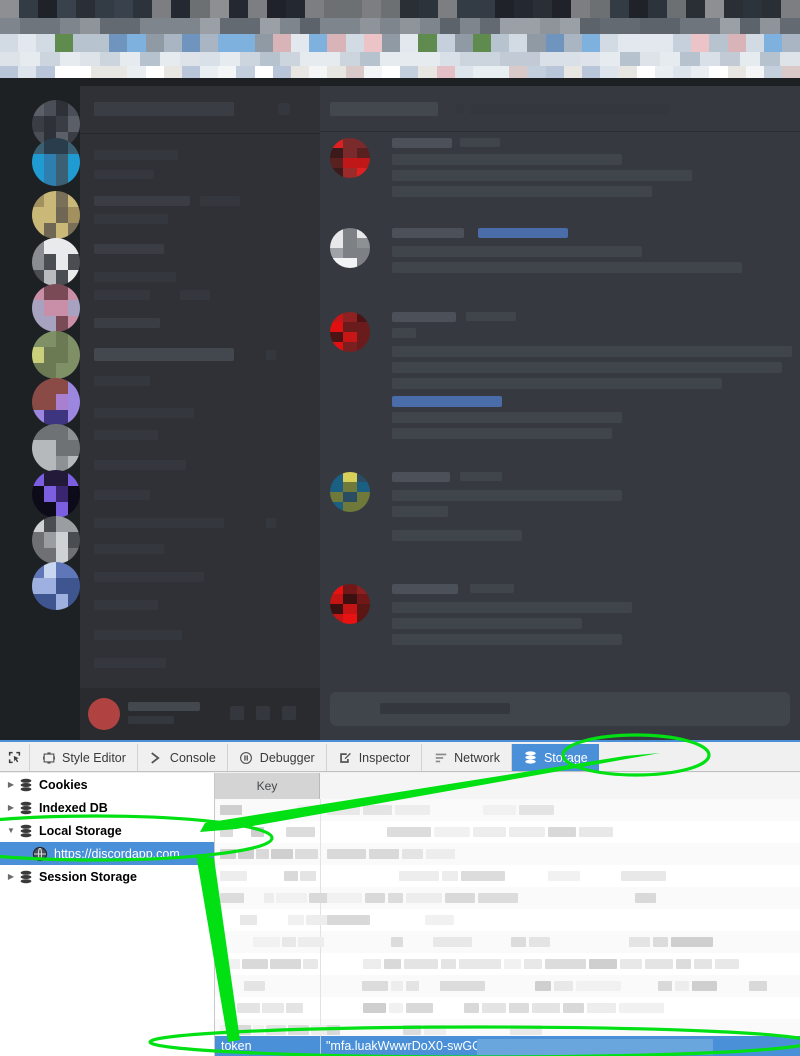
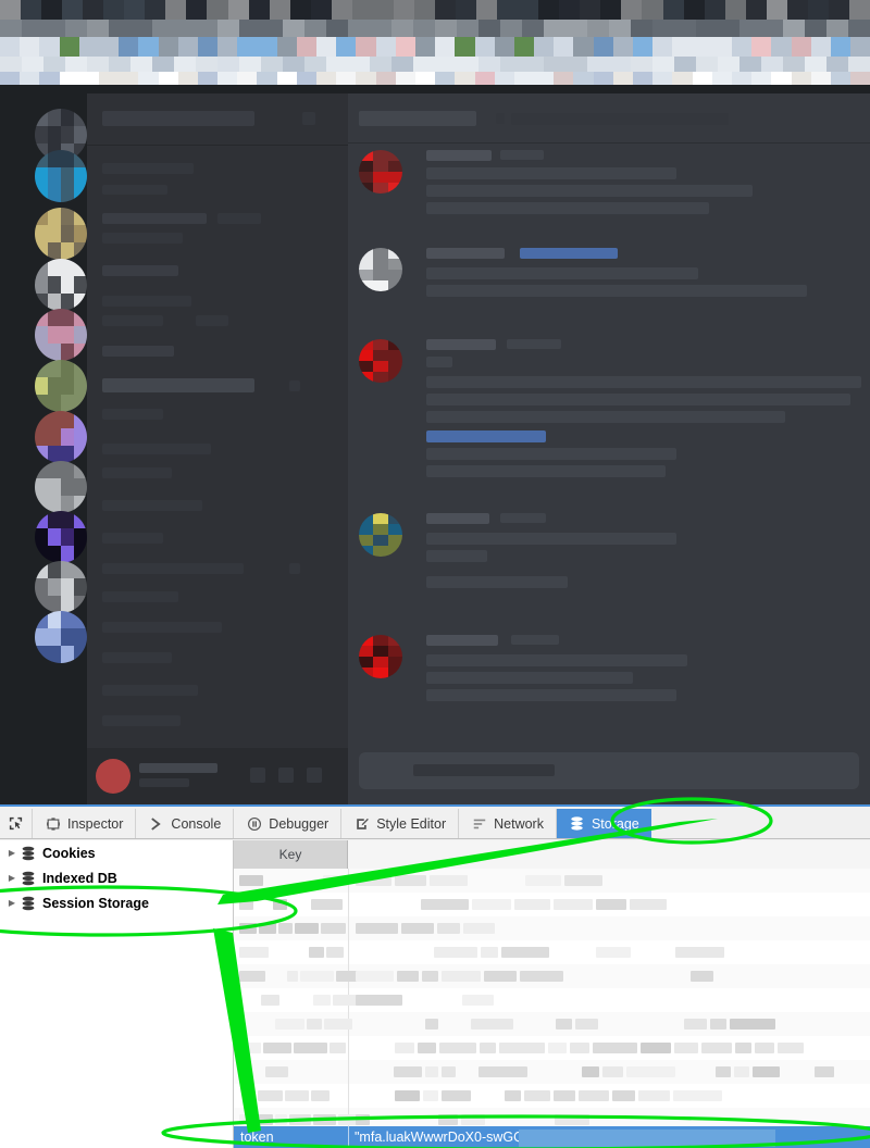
- Style Editor
+ Inspector
  Console
  Debugger
- Inspector
+ Style Editor
  Network
  Stoage
  ▶
  Cookies
  ▶
  Indexed DB
- ▼
- Local Storage
- https://discordapp.com
  ▶
  Session Storage
  Key
  token
  "mfa.luakWwwrDoX0-swG
